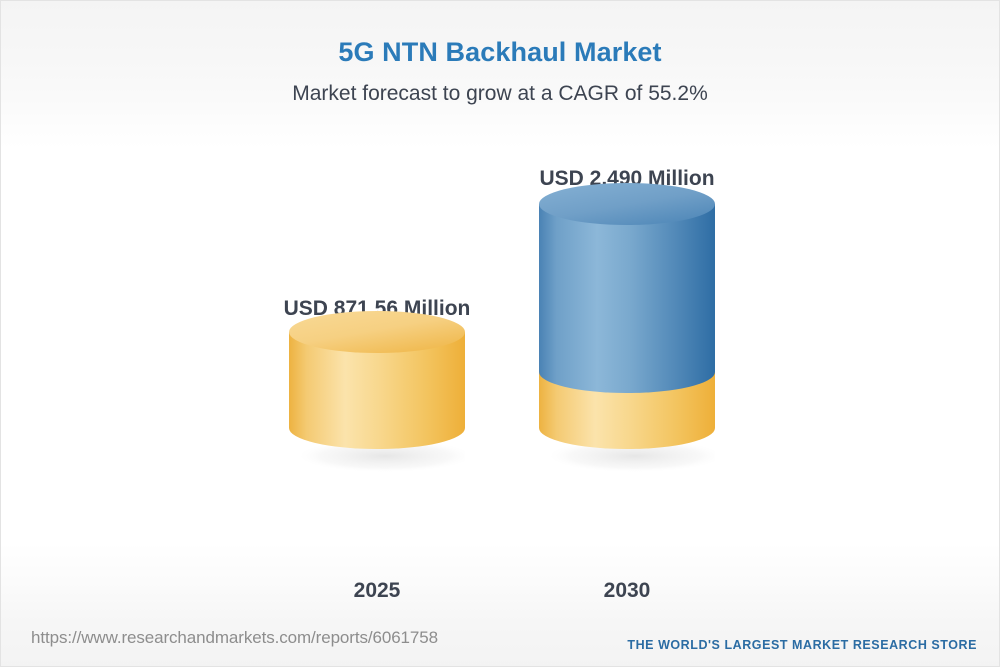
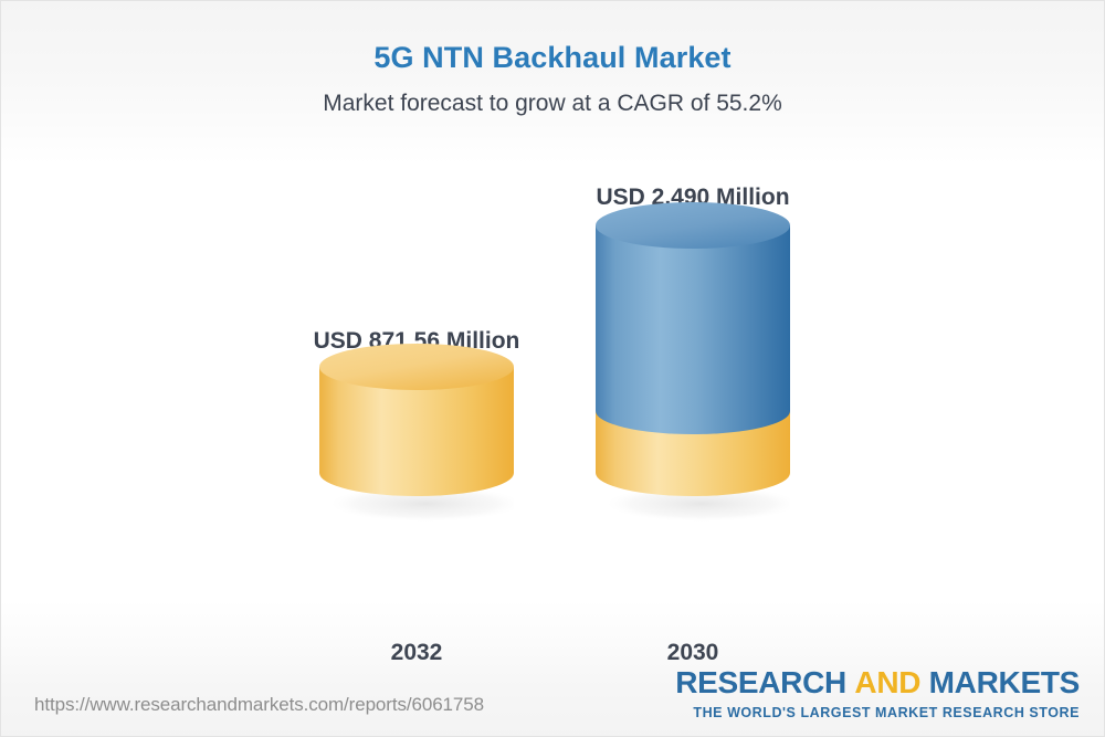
  5G NTN Backhaul Market
  Market forecast to grow at a CAGR of 55.2%
  USD 871.56 Million
- 2025
+ 2032
  USD 2,490 Million
  2030
  https://www.researchandmarkets.com/reports/6061758
+ RESEARCH AND MARKETS
  THE WORLD'S LARGEST MARKET RESEARCH STORE
